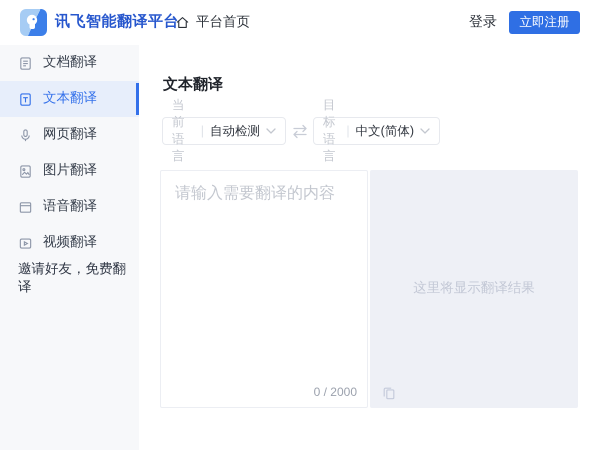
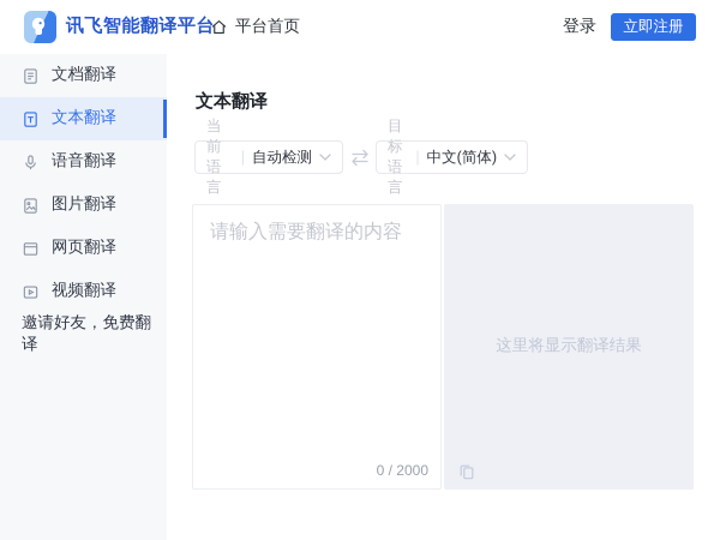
  讯飞智能翻译平台
  平台首页
  登录
  立即注册
  文档翻译
  文本翻译
- 网页翻译
+ 语音翻译
  图片翻译
- 语音翻译
+ 网页翻译
  视频翻译
  邀请好友，免费翻译
  文本翻译
  当前语言
  |
  自动检测
  目标语言
  中文(简体)
  请输入需要翻译的内容
  0 / 2000
  这里将显示翻译结果
